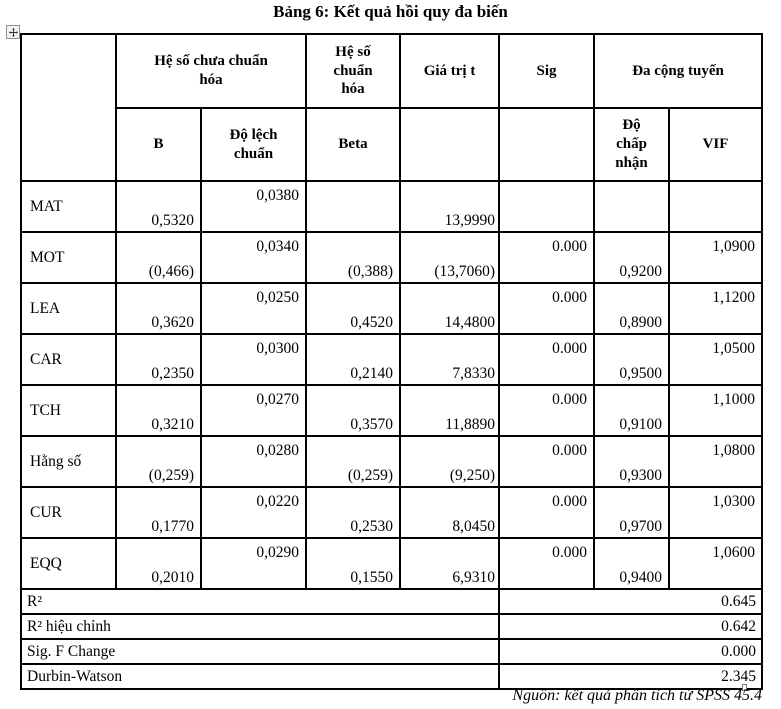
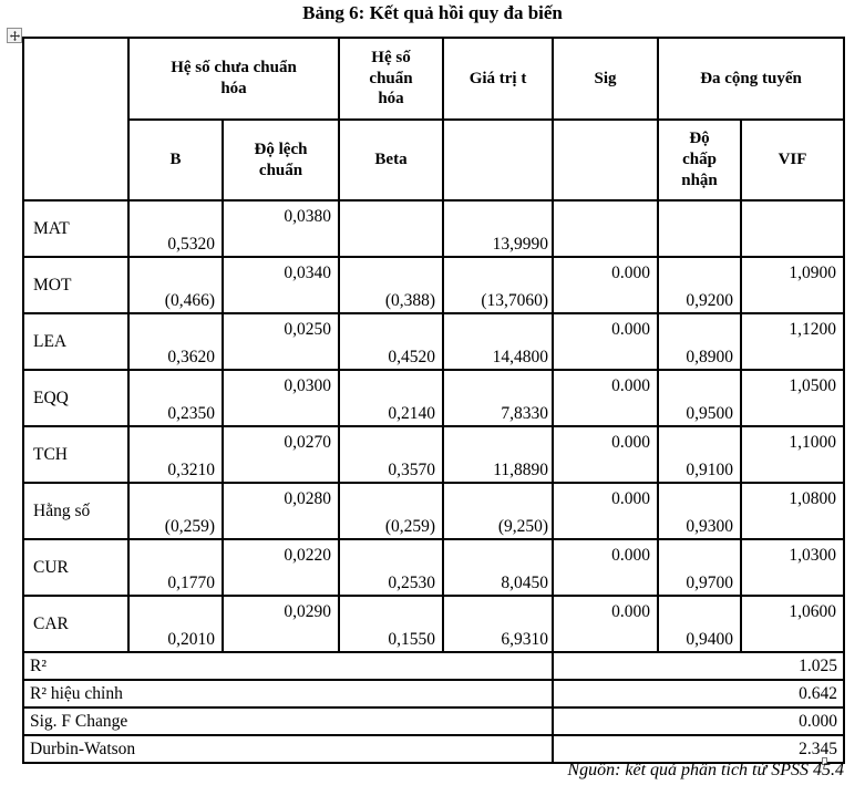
  Bảng 6: Kết quả hồi quy đa biến
  	Hệ số chưa chuẩn hóa	Hệ số chuẩn hóa	Giá trị t	Sig	Đa cộng tuyến
  B	Độ lệch chuẩn	Beta			Độ chấp nhận	VIF
  MAT	0,5320	0,0380		13,9990
  MOT	(0,466)	0,0340	(0,388)	(13,7060)	0.000	0,9200	1,0900
  LEA	0,3620	0,0250	0,4520	14,4800	0.000	0,8900	1,1200
- CAR	0,2350	0,0300	0,2140	7,8330	0.000	0,9500	1,0500
+ EQQ	0,2350	0,0300	0,2140	7,8330	0.000	0,9500	1,0500
  TCH	0,3210	0,0270	0,3570	11,8890	0.000	0,9100	1,1000
  Hằng số	(0,259)	0,0280	(0,259)	(9,250)	0.000	0,9300	1,0800
  CUR	0,1770	0,0220	0,2530	8,0450	0.000	0,9700	1,0300
- EQQ	0,2010	0,0290	0,1550	6,9310	0.000	0,9400	1,0600
+ CAR	0,2010	0,0290	0,1550	6,9310	0.000	0,9400	1,0600
- R²	0.645
+ R²	1.025
  R² hiệu chỉnh	0.642
  Sig. F Change	0.000
  Durbin-Watson	2.345
  Nguồn: kết quả phân tích từ SPSS 45.4
